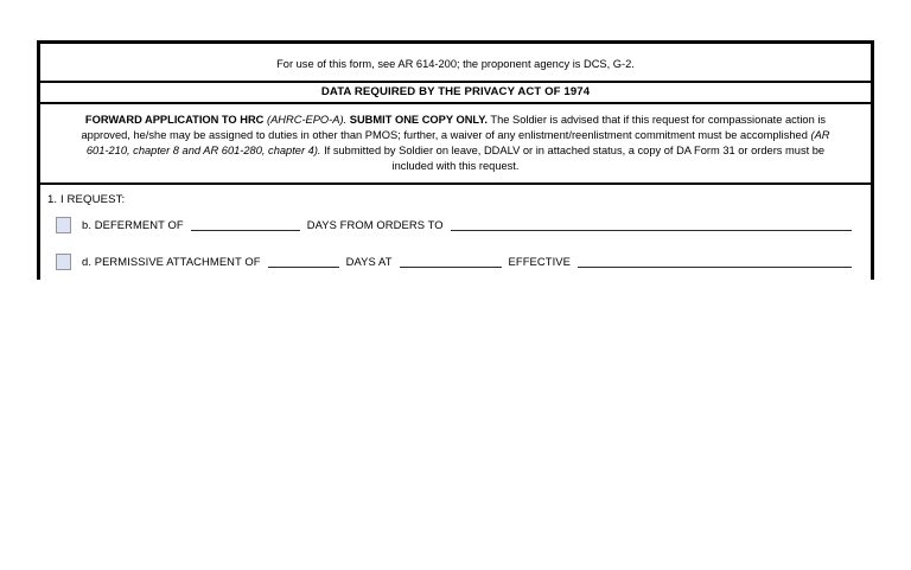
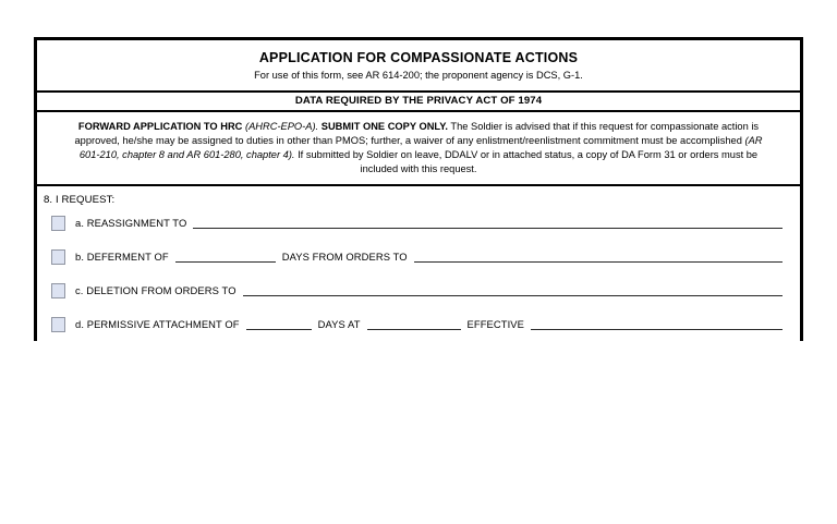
+ APPLICATION FOR COMPASSIONATE ACTIONS
- For use of this form, see AR 614-200; the proponent agency is DCS, G-2.
+ For use of this form, see AR 614-200; the proponent agency is DCS, G-1.
  DATA REQUIRED BY THE PRIVACY ACT OF 1974
  FORWARD APPLICATION TO HRC (AHRC-EPO-A). SUBMIT ONE COPY ONLY. The Soldier is advised that if this request for compassionate action is approved, he/she may be assigned to duties in other than PMOS; further, a waiver of any enlistment/reenlistment commitment must be accomplished (AR 601-210, chapter 8 and AR 601-280, chapter 4). If submitted by Soldier on leave, DDALV or in attached status, a copy of DA Form 31 or orders must be included with this request.
- 1. I REQUEST:
+ 8. I REQUEST:
+ a. REASSIGNMENT TO
  b. DEFERMENT OF
  DAYS FROM ORDERS TO
+ c. DELETION FROM ORDERS TO
  d. PERMISSIVE ATTACHMENT OF
  DAYS AT
  EFFECTIVE
